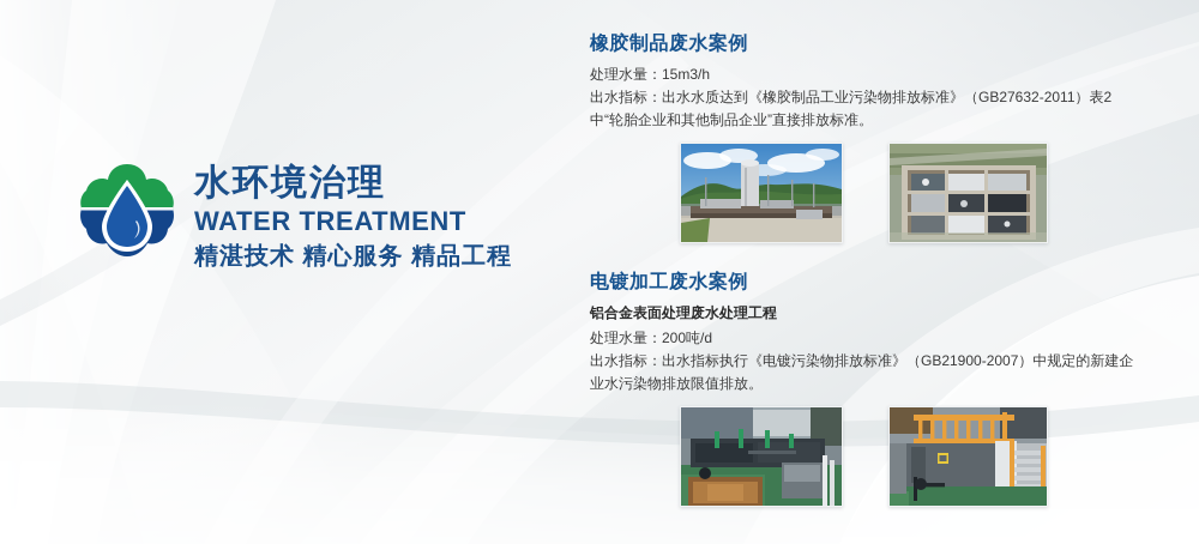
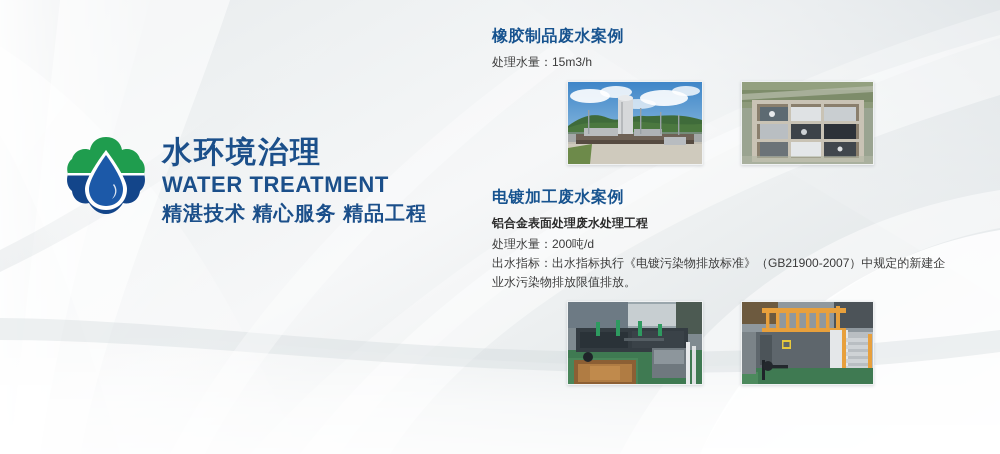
  水环境治理
  WATER TREATMENT
  精湛技术 精心服务 精品工程
  橡胶制品废水案例
  处理水量：15m3/h
- 出水指标：出水水质达到《橡胶制品工业污染物排放标准》（GB27632-2011）表2中“轮胎企业和其他制品企业”直接排放标准。
  电镀加工废水案例
  铝合金表面处理废水处理工程
  处理水量：200吨/d
  出水指标：出水指标执行《电镀污染物排放标准》（GB21900-2007）中规定的新建企业水污染物排放限值排放。
